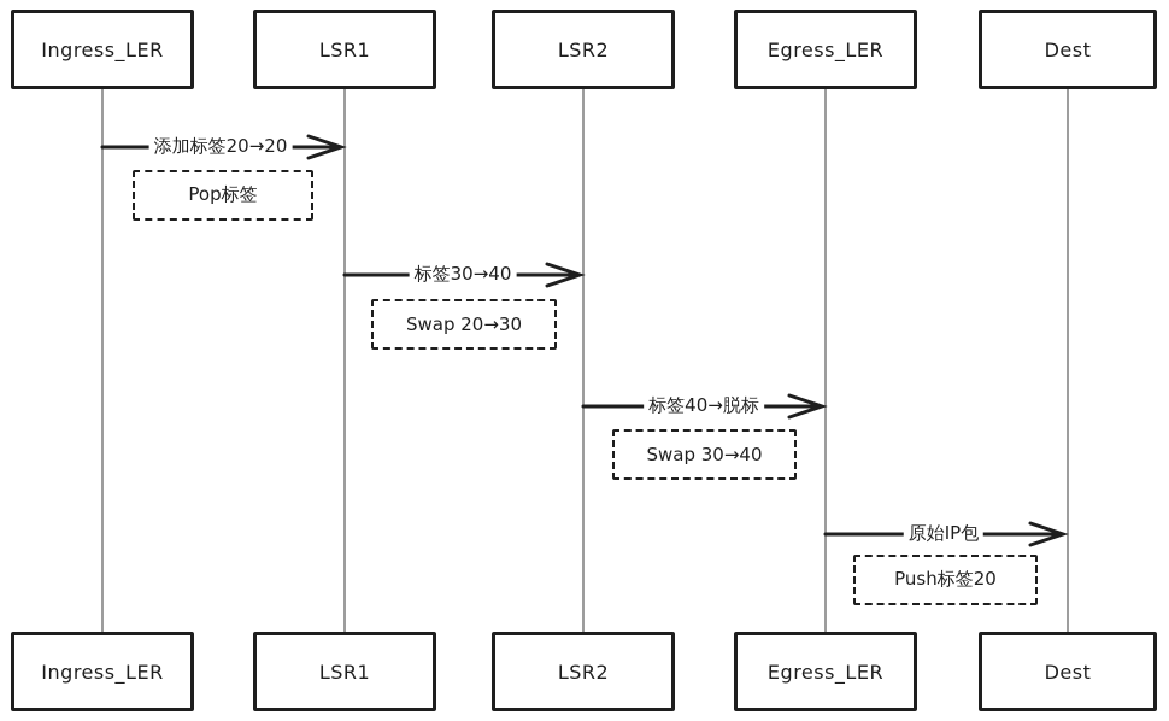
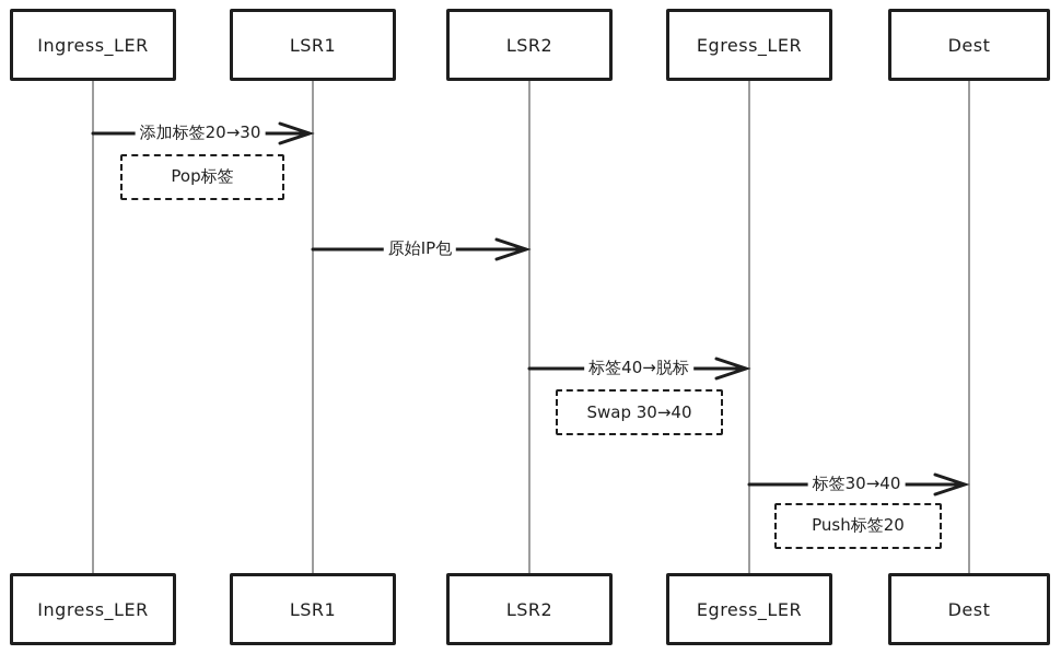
  Ingress_LER
  LSR1
  LSR2
  Egress_LER
  Dest
  Ingress_LER
  LSR1
  LSR2
  Egress_LER
  Dest
- 添加标签20→20
+ 添加标签20→30
- 标签30→40
+ 原始IP包
  标签40→脱标
- 原始IP包
+ 标签30→40
  Pop标签
- Swap 20→30
  Swap 30→40
  Push标签20
